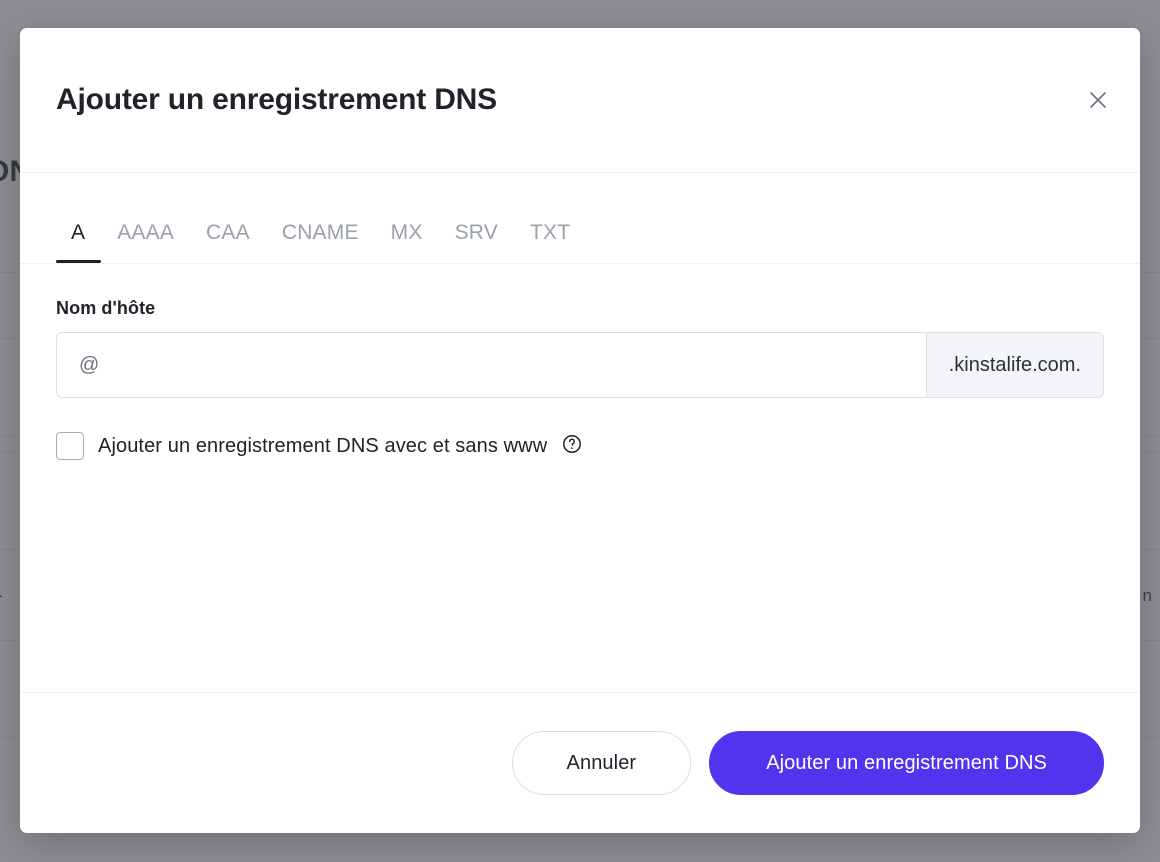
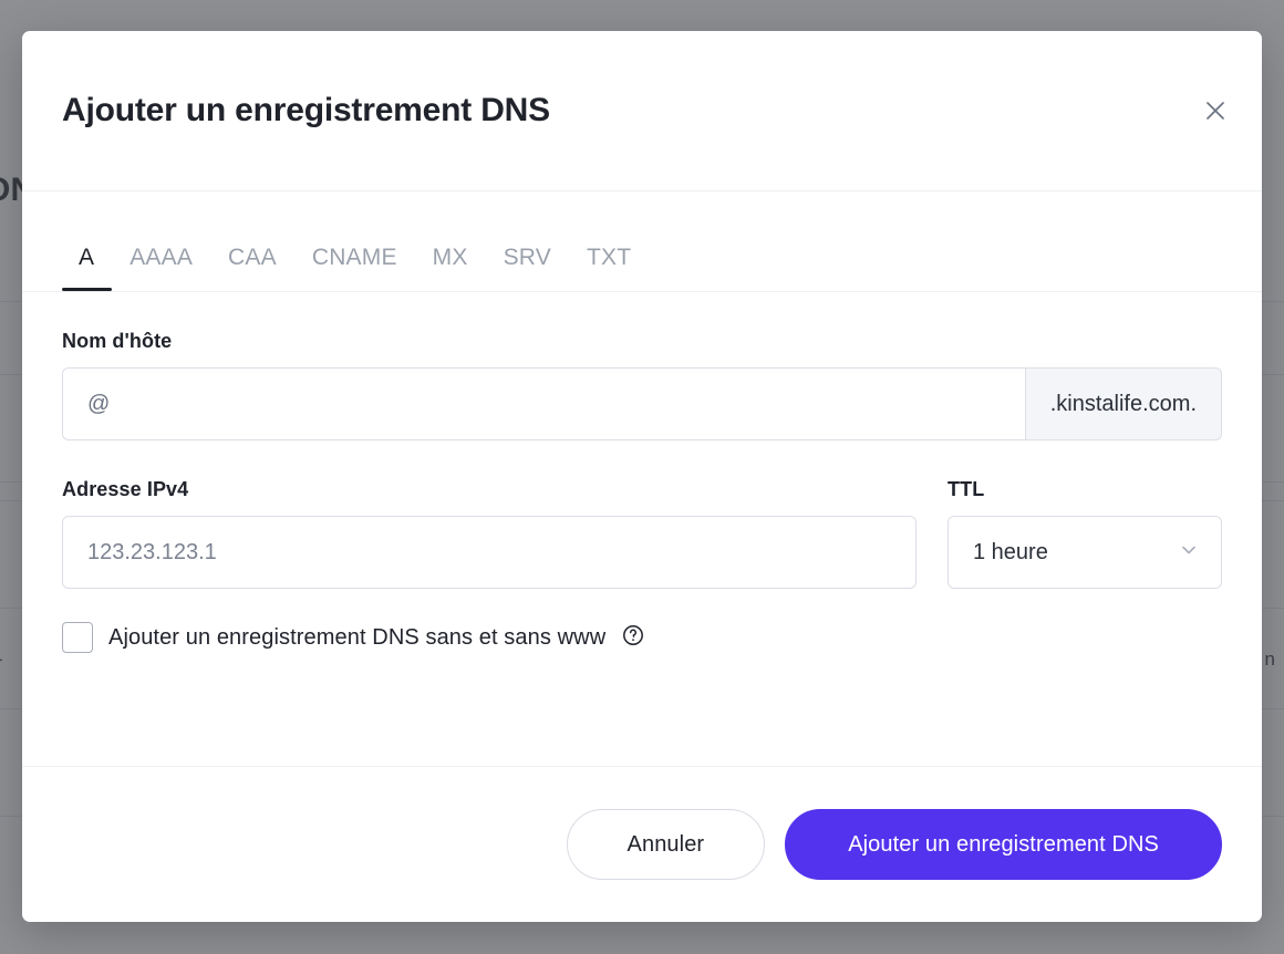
  n
  Ajouter un enregistrement DNS
  A
  AAAA
  CAA
  CNAME
  MX
  SRV
  TXT
  Nom d'hôte
  @
  .kinstalife.com.
+ Adresse IPv4
+ 123.23.123.1
+ TTL
+ 1 heure
- Ajouter un enregistrement DNS avec et sans www
+ Ajouter un enregistrement DNS sans et sans www
  Annuler
  Ajouter un enregistrement DNS
